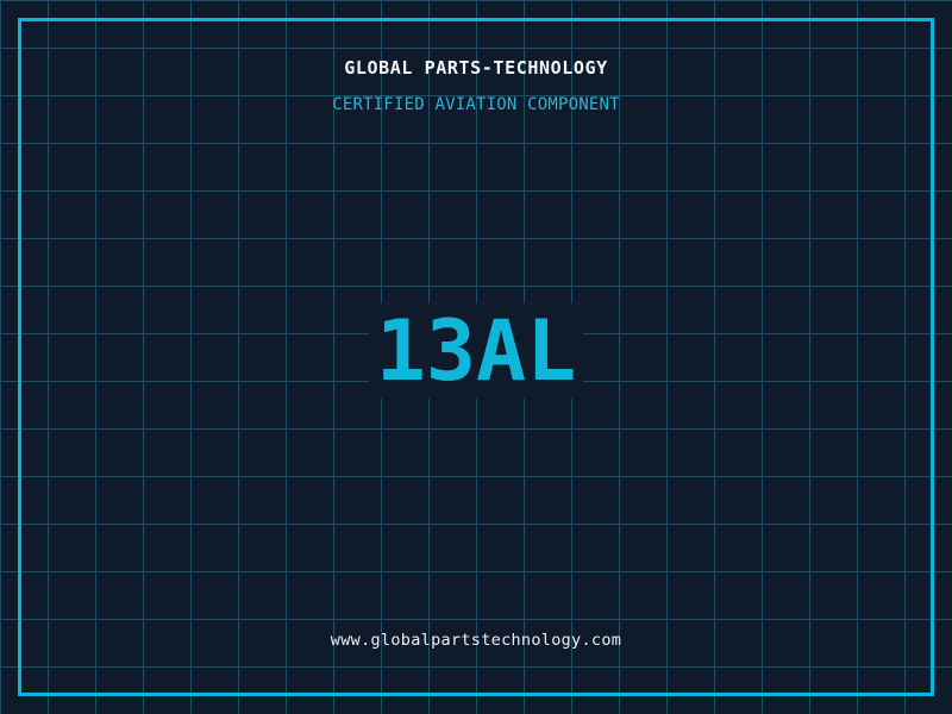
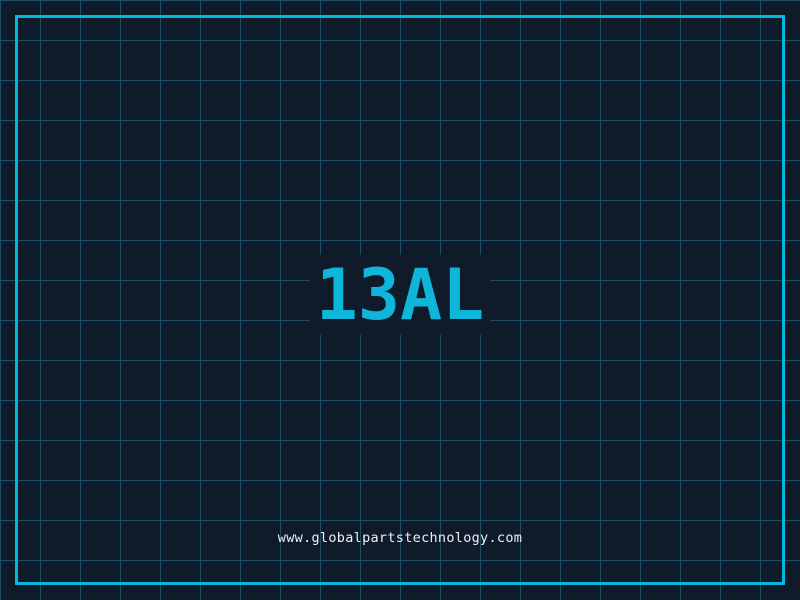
- GLOBAL PARTS-TECHNOLOGY
- CERTIFIED AVIATION COMPONENT
  13AL
  www.globalpartstechnology.com
